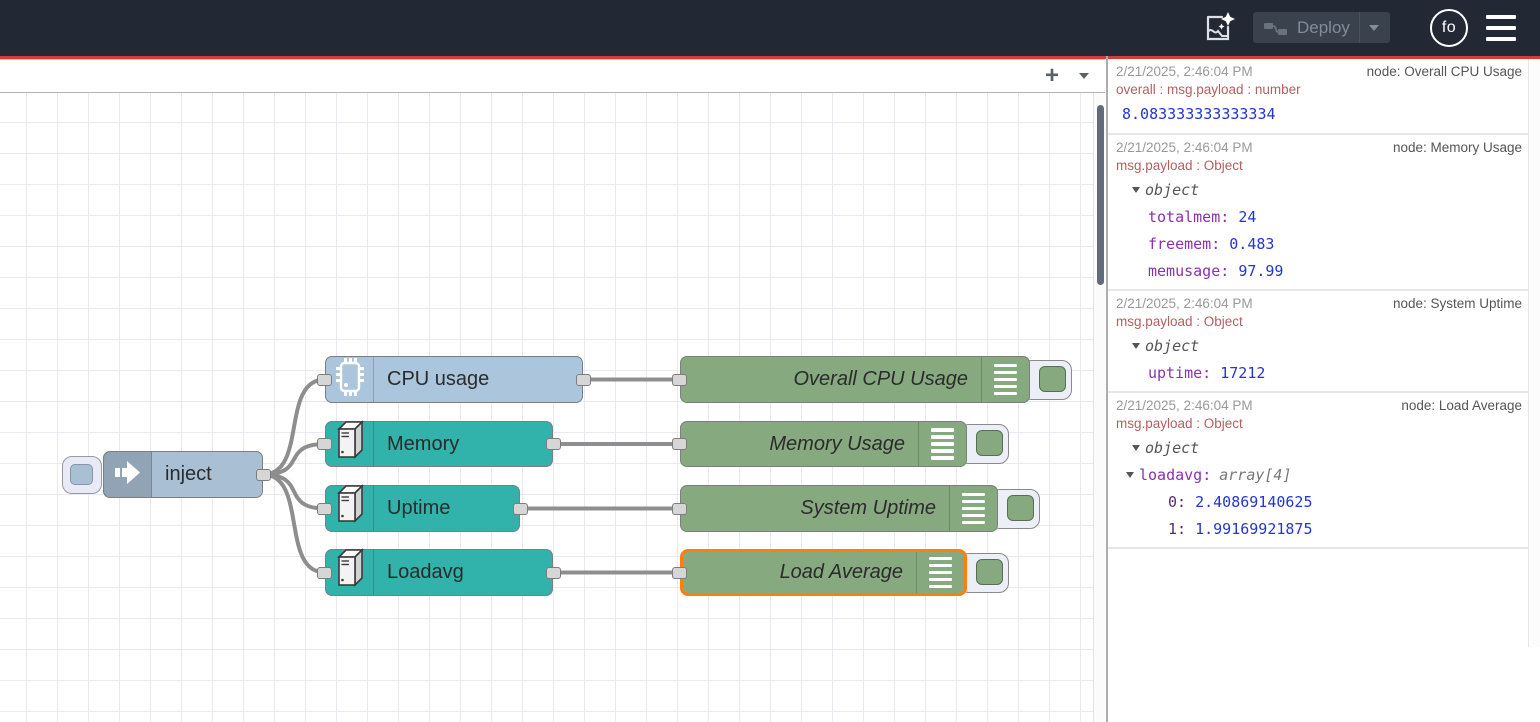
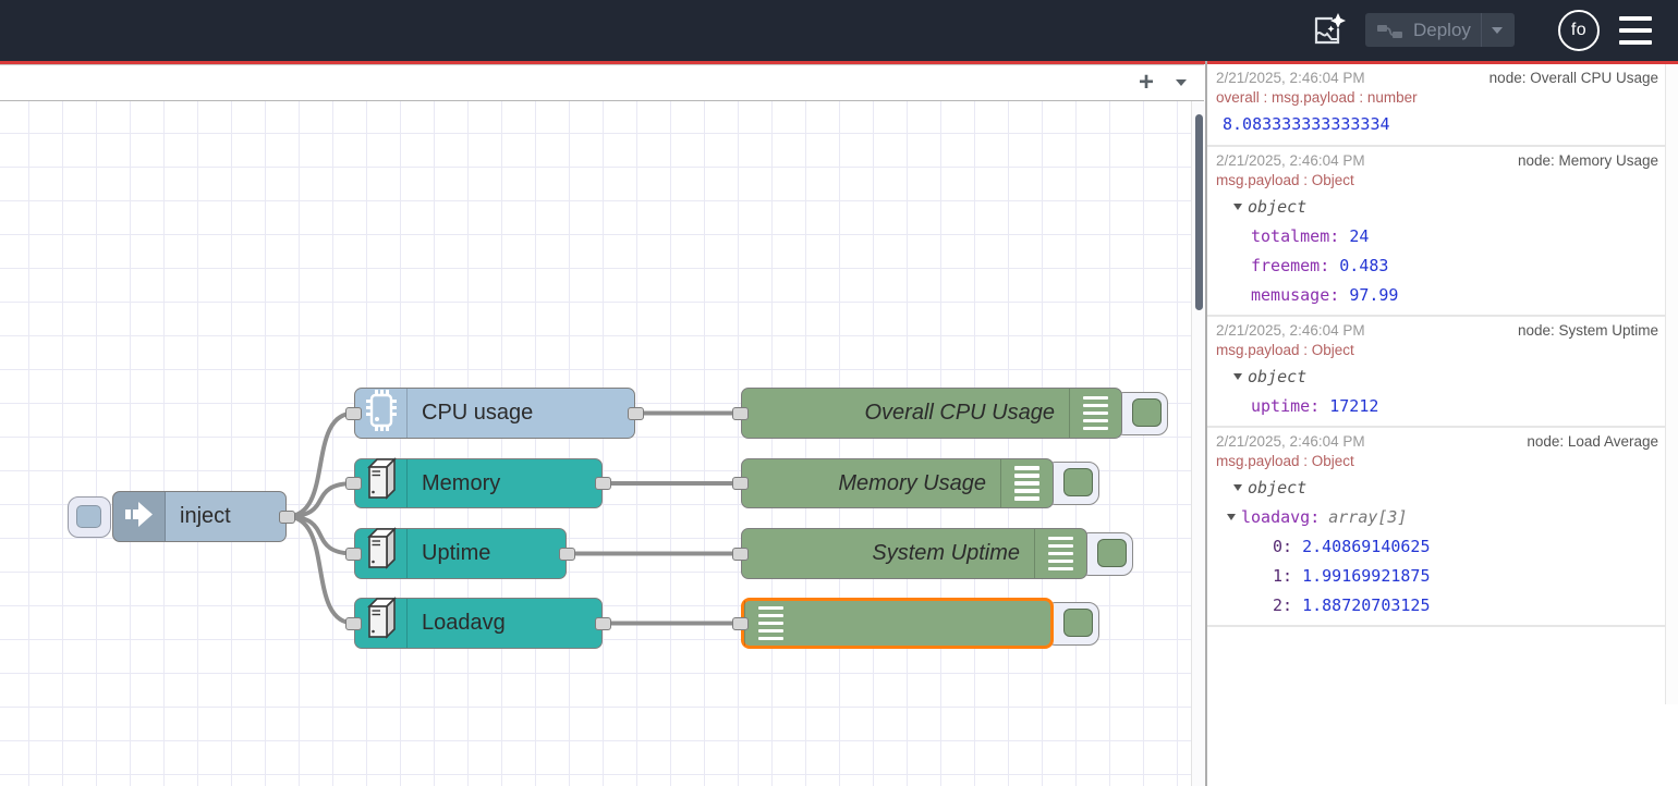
  Deploy
  fo
  +
  inject
  CPU usage
  Memory
  Uptime
  Loadavg
  Overall CPU Usage
  Memory Usage
  System Uptime
- Load Average
  2/21/2025, 2:46:04 PM
  node: Overall CPU Usage
  overall : msg.payload : number
  8.083333333333334
  2/21/2025, 2:46:04 PM
  node: Memory Usage
  msg.payload : Object
  object
  totalmem: 24
  freemem: 0.483
  memusage: 97.99
  2/21/2025, 2:46:04 PM
  node: System Uptime
  msg.payload : Object
  object
  uptime: 17212
  2/21/2025, 2:46:04 PM
  node: Load Average
  msg.payload : Object
  object
- loadavg: array[4]
+ loadavg: array[3]
  0: 2.40869140625
  1: 1.99169921875
+ 2: 1.88720703125
